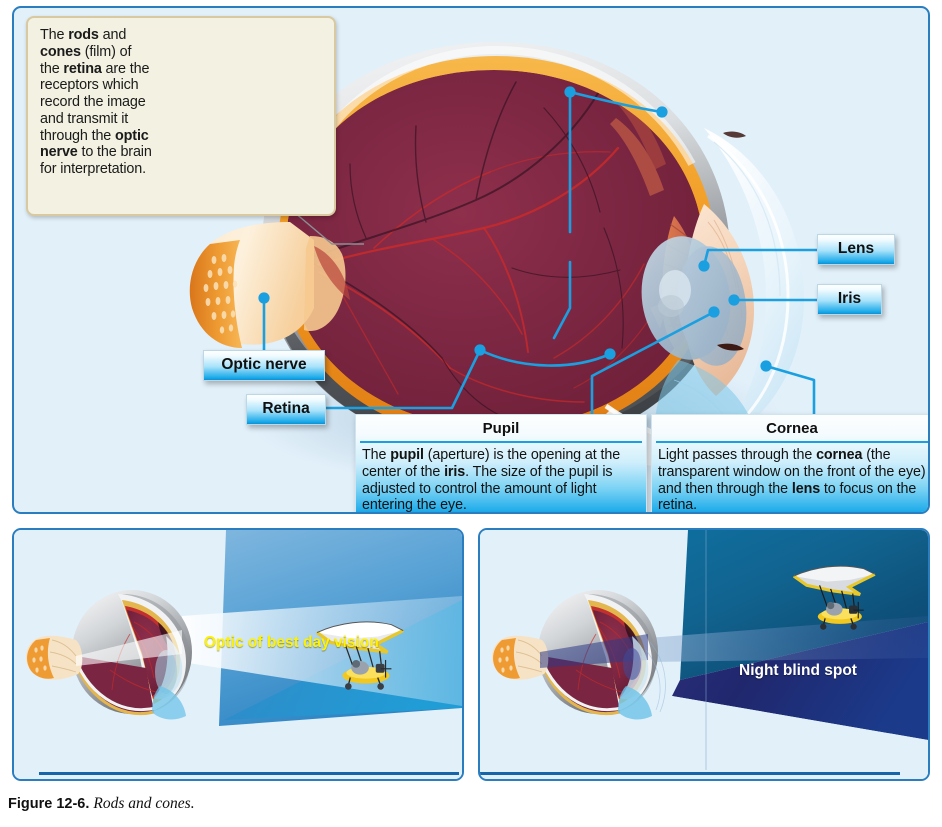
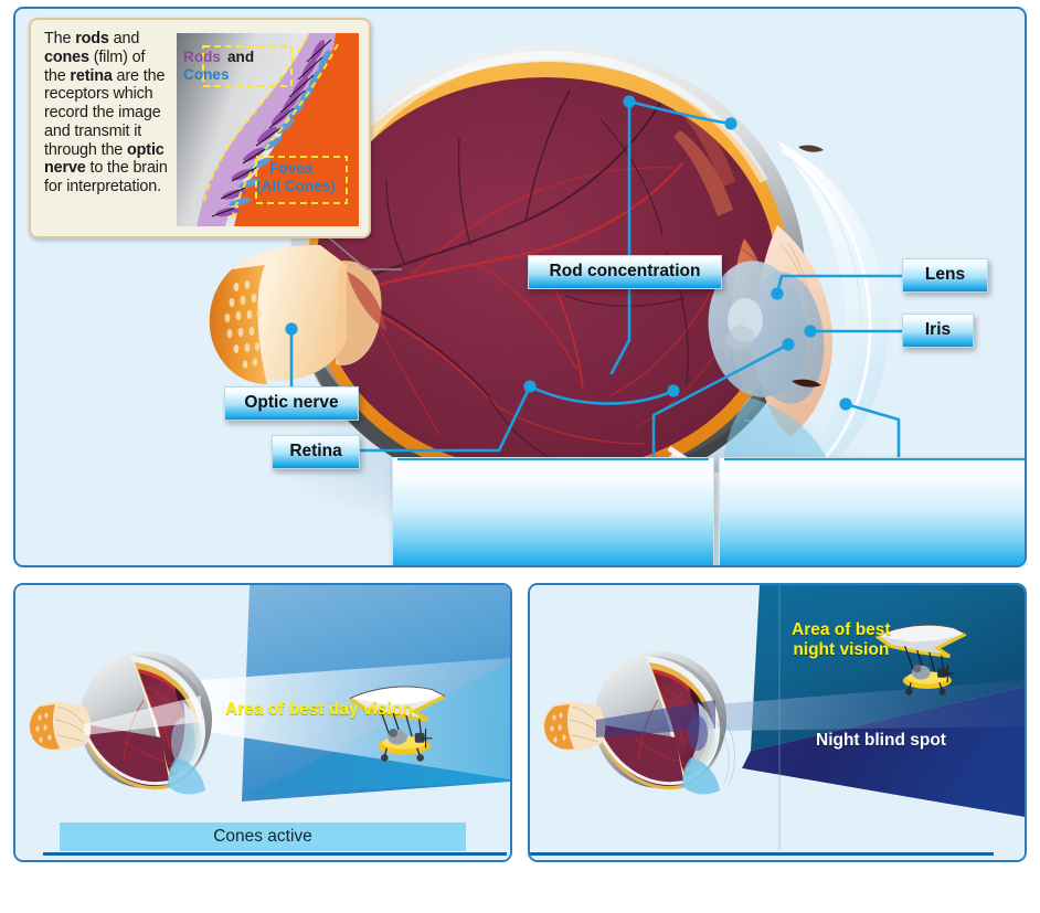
  The rods and cones (film) of the retina are the receptors which record the image and transmit it through the optic nerve to the brain for interpretation.
+ Rods
+ and
+ Cones
+ Fovea
+ (All Cones)
+ Rod concentration
  Lens
  Iris
  Optic nerve
  Retina
- Pupil
- The pupil (aperture) is the opening at the center of the iris. The size of the pupil is adjusted to control the amount of light entering the eye.
- Cornea
- Light passes through the cornea (the transparent window on the front of the eye) and then through the lens to focus on the retina.
- Optic of best day vision
+ Area of best day vision
+ Cones active
+ Area of best
+ night vision
  Night blind spot
- Figure 12-6. Rods and cones.
